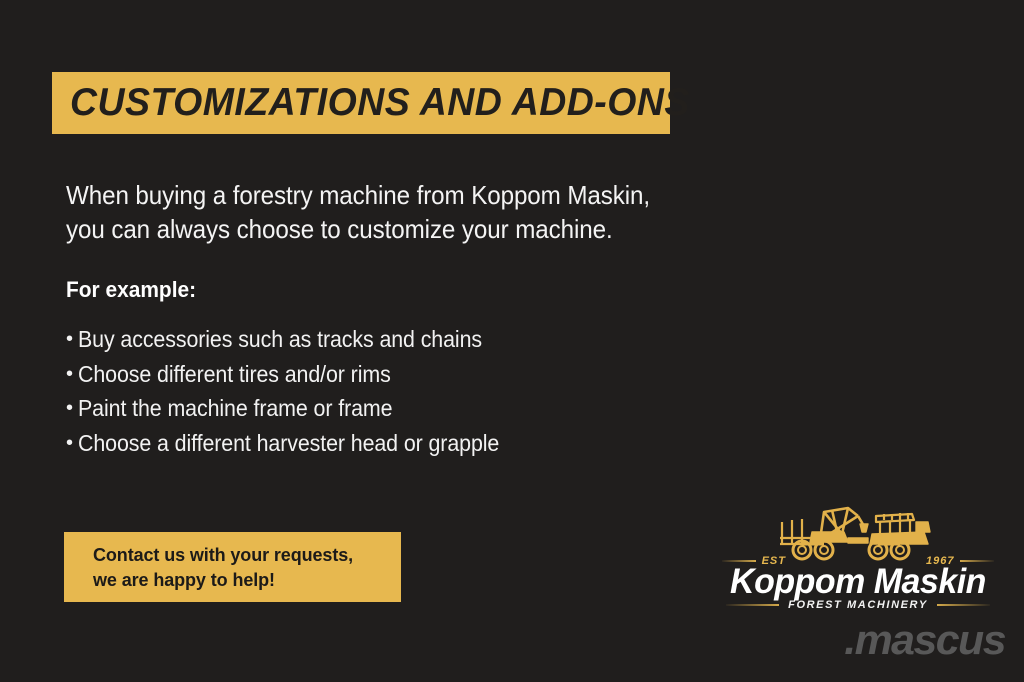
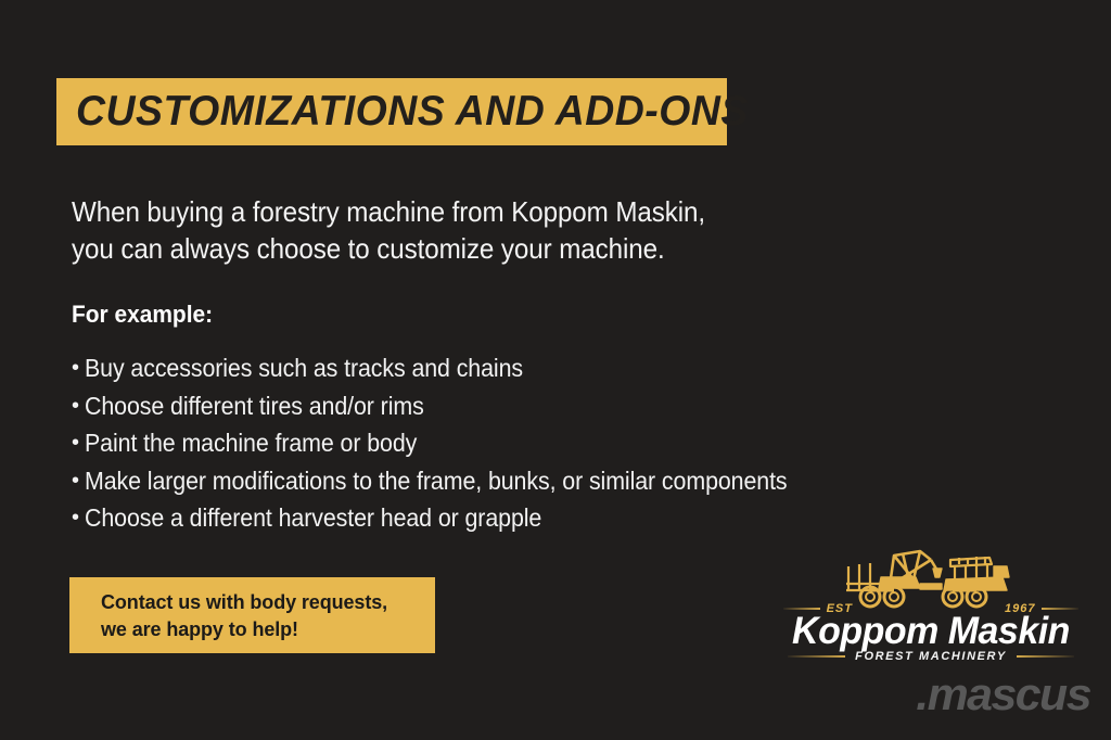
  CUSTOMIZATIONS AND ADD-ONS
  When buying a forestry machine from Koppom Maskin,
  you can always choose to customize your machine.
  For example:
  • Buy accessories such as tracks and chains
  • Choose different tires and/or rims
- • Paint the machine frame or frame
+ • Paint the machine frame or body
+ • Make larger modifications to the frame, bunks, or similar components
  • Choose a different harvester head or grapple
- Contact us with your requests,
+ Contact us with body requests,
  we are happy to help!
  EST
  1967
  Koppom Maskin
  FOREST MACHINERY
  .mascus
